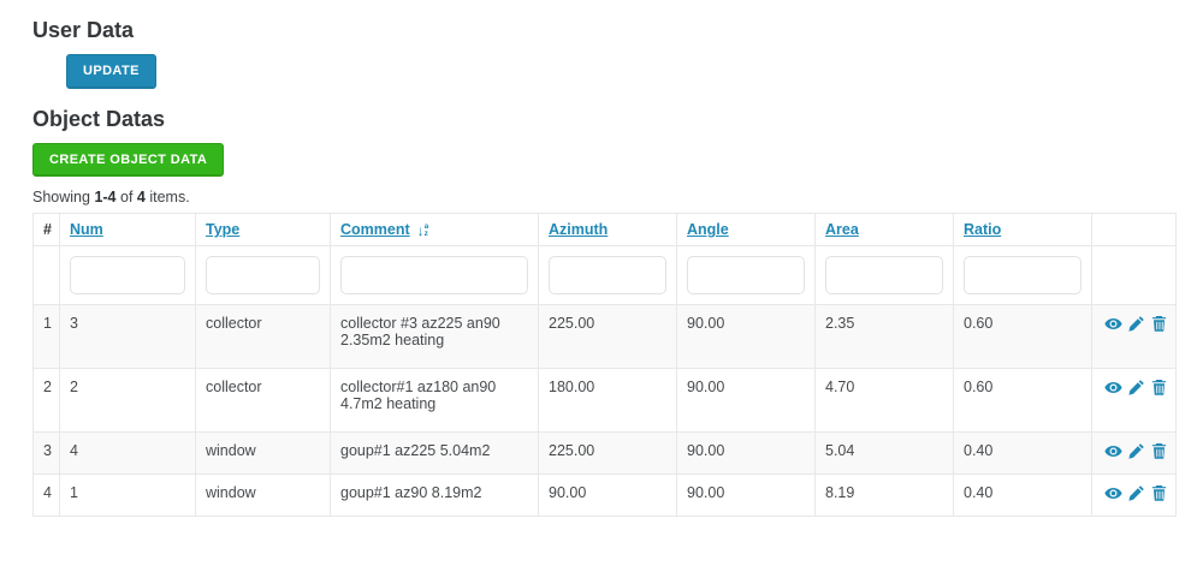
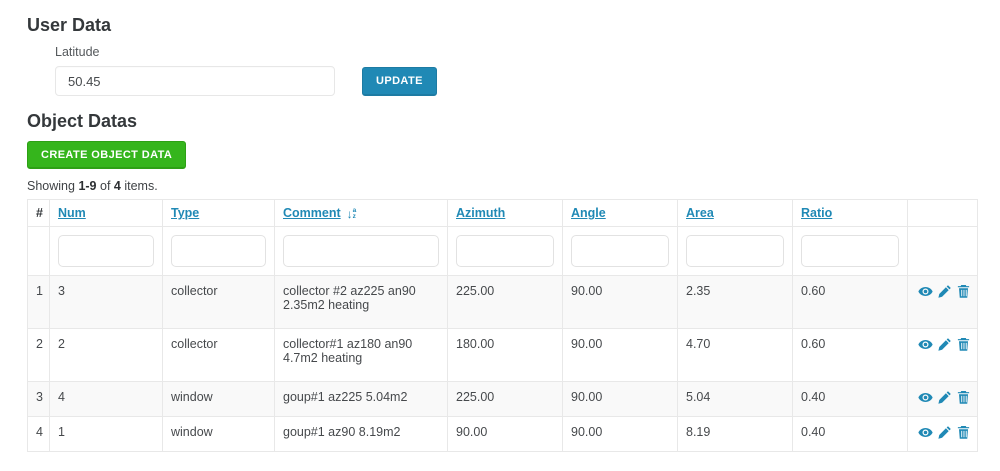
  User Data
+ Latitude
+ 50.45
  UPDATE
  Object Datas
  CREATE OBJECT DATA
- Showing 1-4 of 4 items.
+ Showing 1-9 of 4 items.
  #	Num	Type	Comment ↓	Azimuth	Angle	Area	Ratio
- 1	3	collector	collector #3 az225 an90 2.35m2 heating	225.00	90.00	2.35	0.60
+ 1	3	collector	collector #2 az225 an90 2.35m2 heating	225.00	90.00	2.35	0.60
  2	2	collector	collector#1 az180 an90 4.7m2 heating	180.00	90.00	4.70	0.60
  3	4	window	goup#1 az225 5.04m2	225.00	90.00	5.04	0.40
  4	1	window	goup#1 az90 8.19m2	90.00	90.00	8.19	0.40
